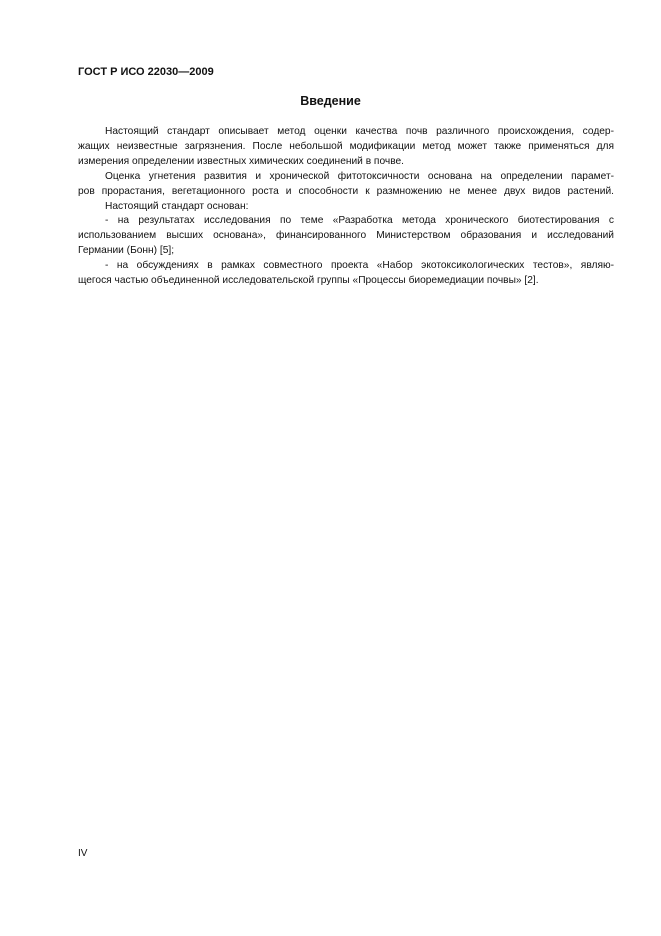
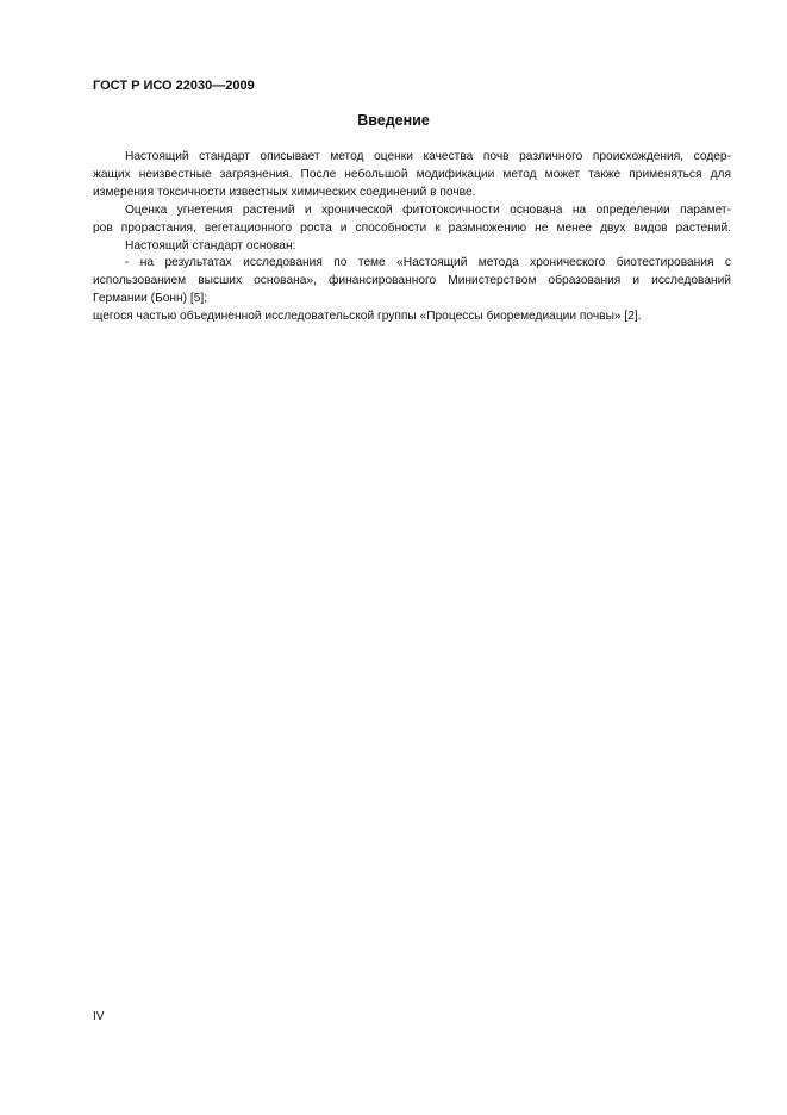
  ГОСТ Р ИСО 22030—2009
  Введение
  Настоящий стандарт описывает метод оценки качества почв различного происхождения, содер-
  жащих неизвестные загрязнения. После небольшой модификации метод может также применяться для
- измерения определении известных химических соединений в почве.
+ измерения токсичности известных химических соединений в почве.
- Оценка угнетения развития и хронической фитотоксичности основана на определении парамет-
+ Оценка угнетения растений и хронической фитотоксичности основана на определении парамет-
  ров прорастания, вегетационного роста и способности к размножению не менее двух видов растений.
  Настоящий стандарт основан:
- - на результатах исследования по теме «Разработка метода хронического биотестирования с
+ - на результатах исследования по теме «Настоящий метода хронического биотестирования с
  использованием высших основана», финансированного Министерством образования и исследований
  Германии (Бонн) [5];
- - на обсуждениях в рамках совместного проекта «Набор экотоксикологических тестов», являю-
  щегося частью объединенной исследовательской группы «Процессы биоремедиации почвы» [2].
  IV
